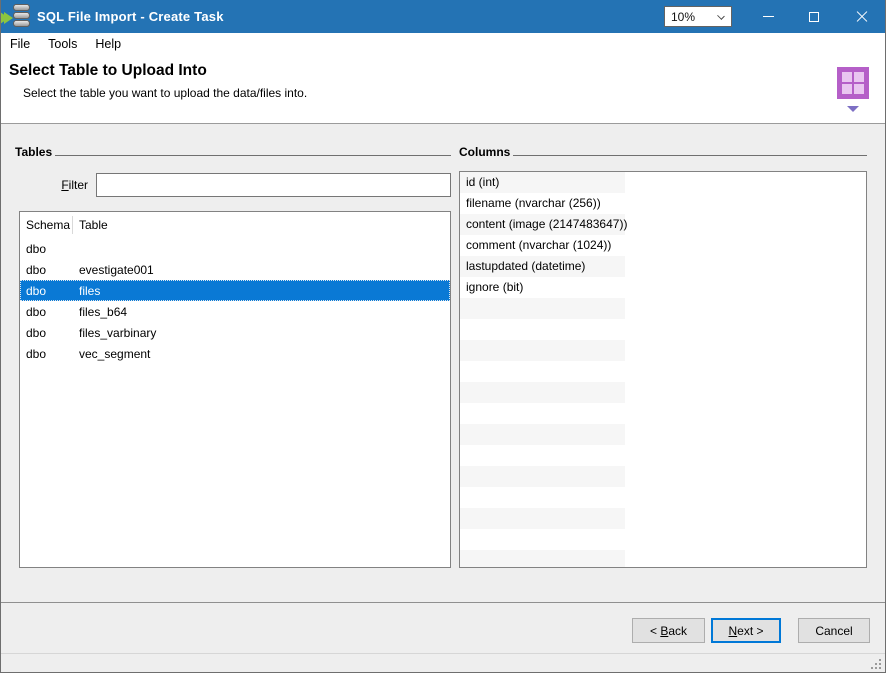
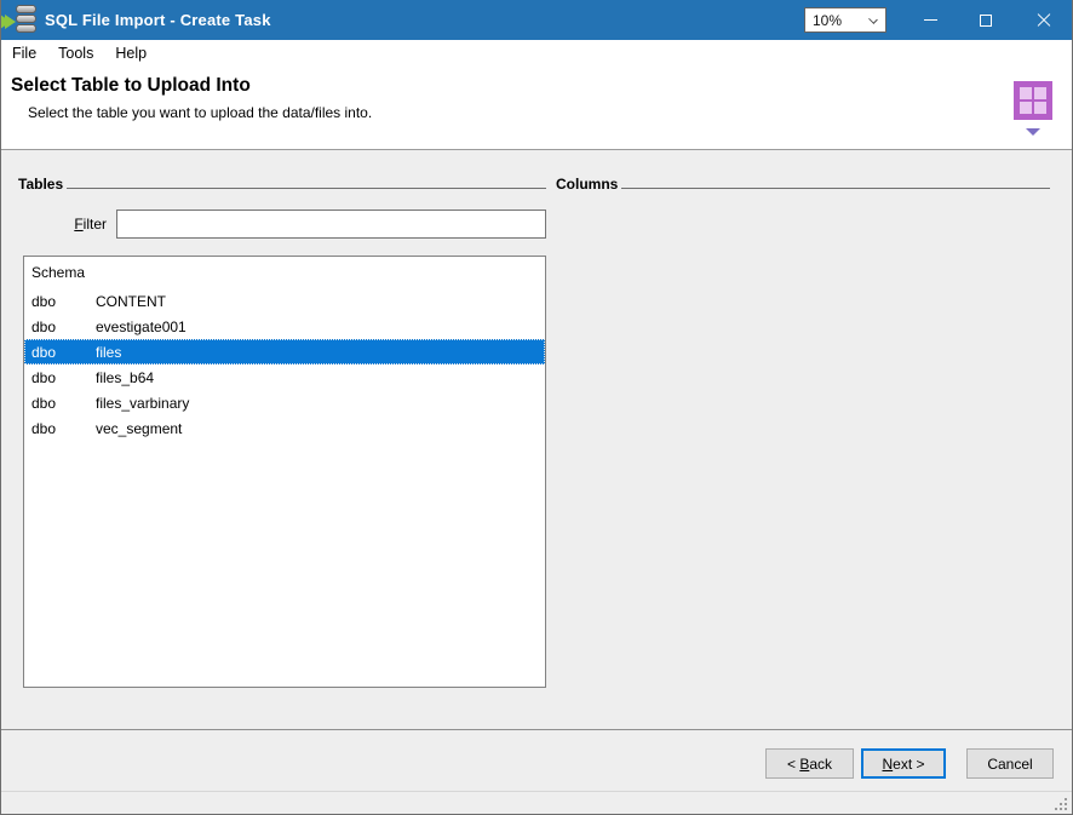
  SQL File Import - Create Task
  10%
  File
  Tools
  Help
  Select Table to Upload Into
  Select the table you want to upload the data/files into.
  Tables
  Filter
  Schema
- Table
  dbo
+ CONTENT
  dbo
  evestigate001
  dbo
  files
  dbo
  files_b64
  dbo
  files_varbinary
  dbo
  vec_segment
  Columns
- id (int)
- filename (nvarchar (256))
- content (image (2147483647))
- comment (nvarchar (1024))
- lastupdated (datetime)
- ignore (bit)
  < Back
  Next >
  Cancel
